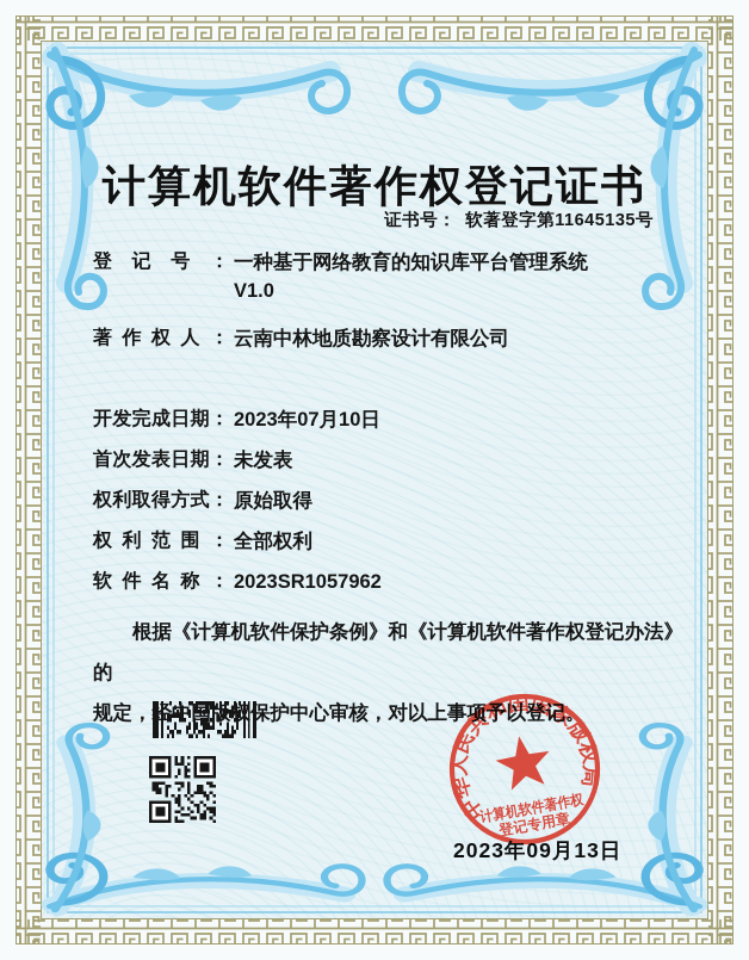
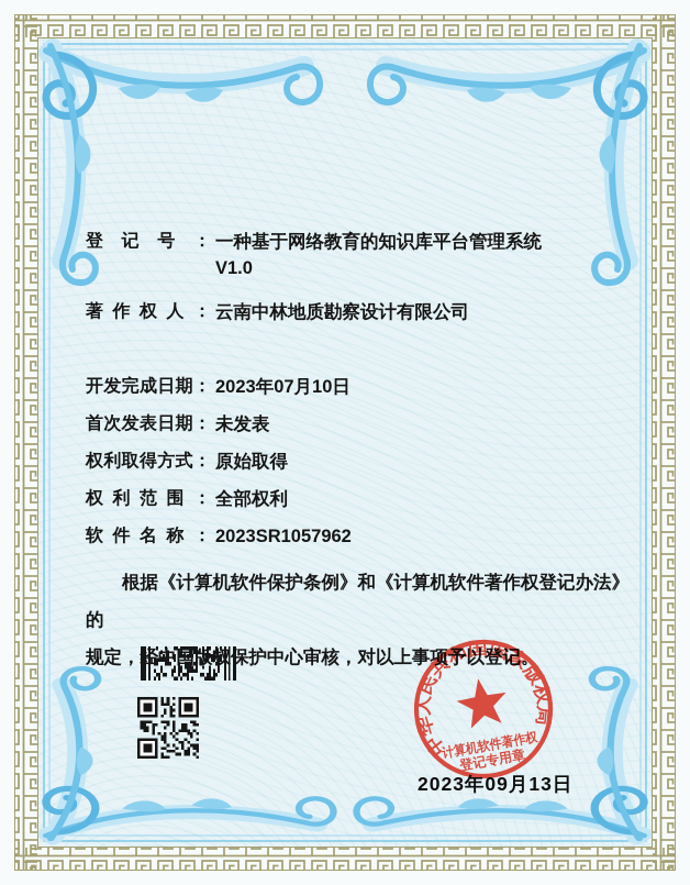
- 计算机软件著作权登记证书
- 证书号： 软著登字第11645135号
  登记号：
  一种基于网络教育的知识库平台管理系统
  V1.0
  著作权人：
  云南中林地质勘察设计有限公司
  开发完成日期：
  2023年07月10日
  首次发表日期：
  未发表
  权利取得方式：
  原始取得
  权利范围：
  全部权利
  软件名称：
  2023SR1057962
  根据《计算机软件保护条例》和《计算机软件著作权登记办法》的
  规定，国保护中心审核，对以上事予以登记。
  2023年09月13日
